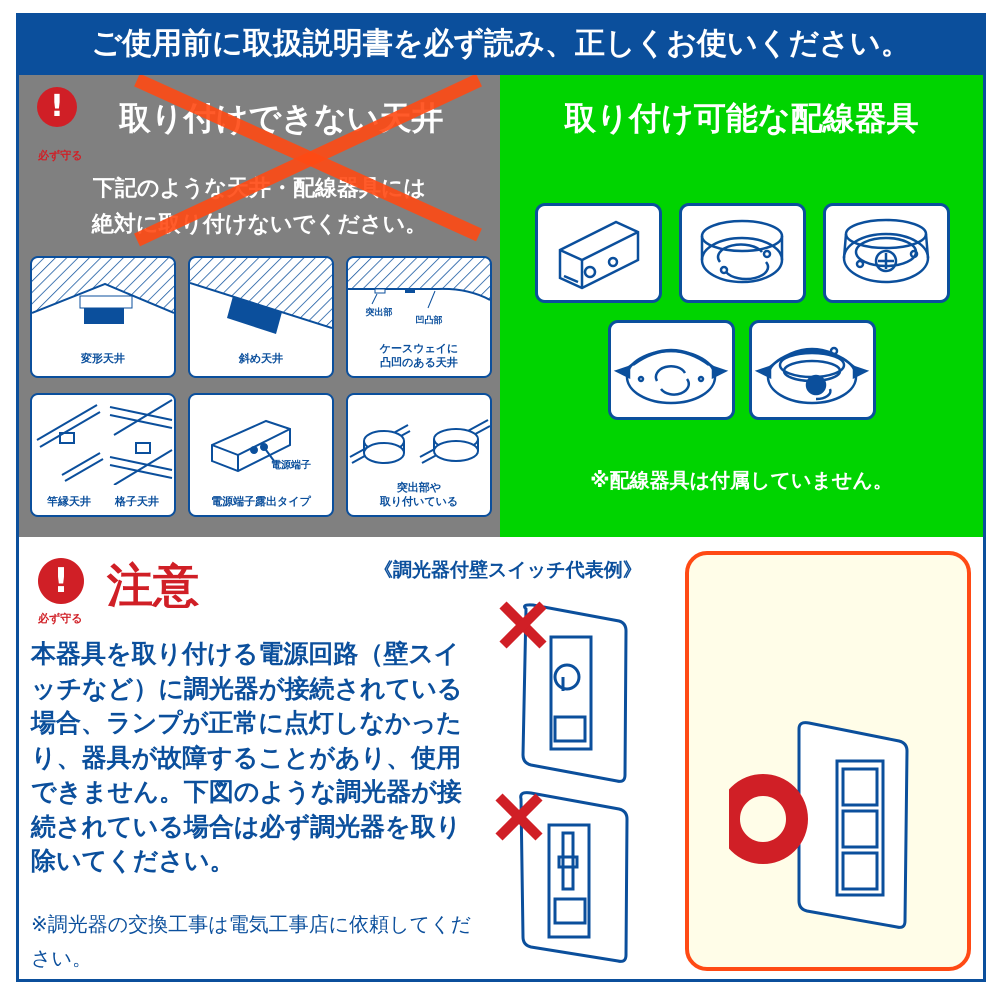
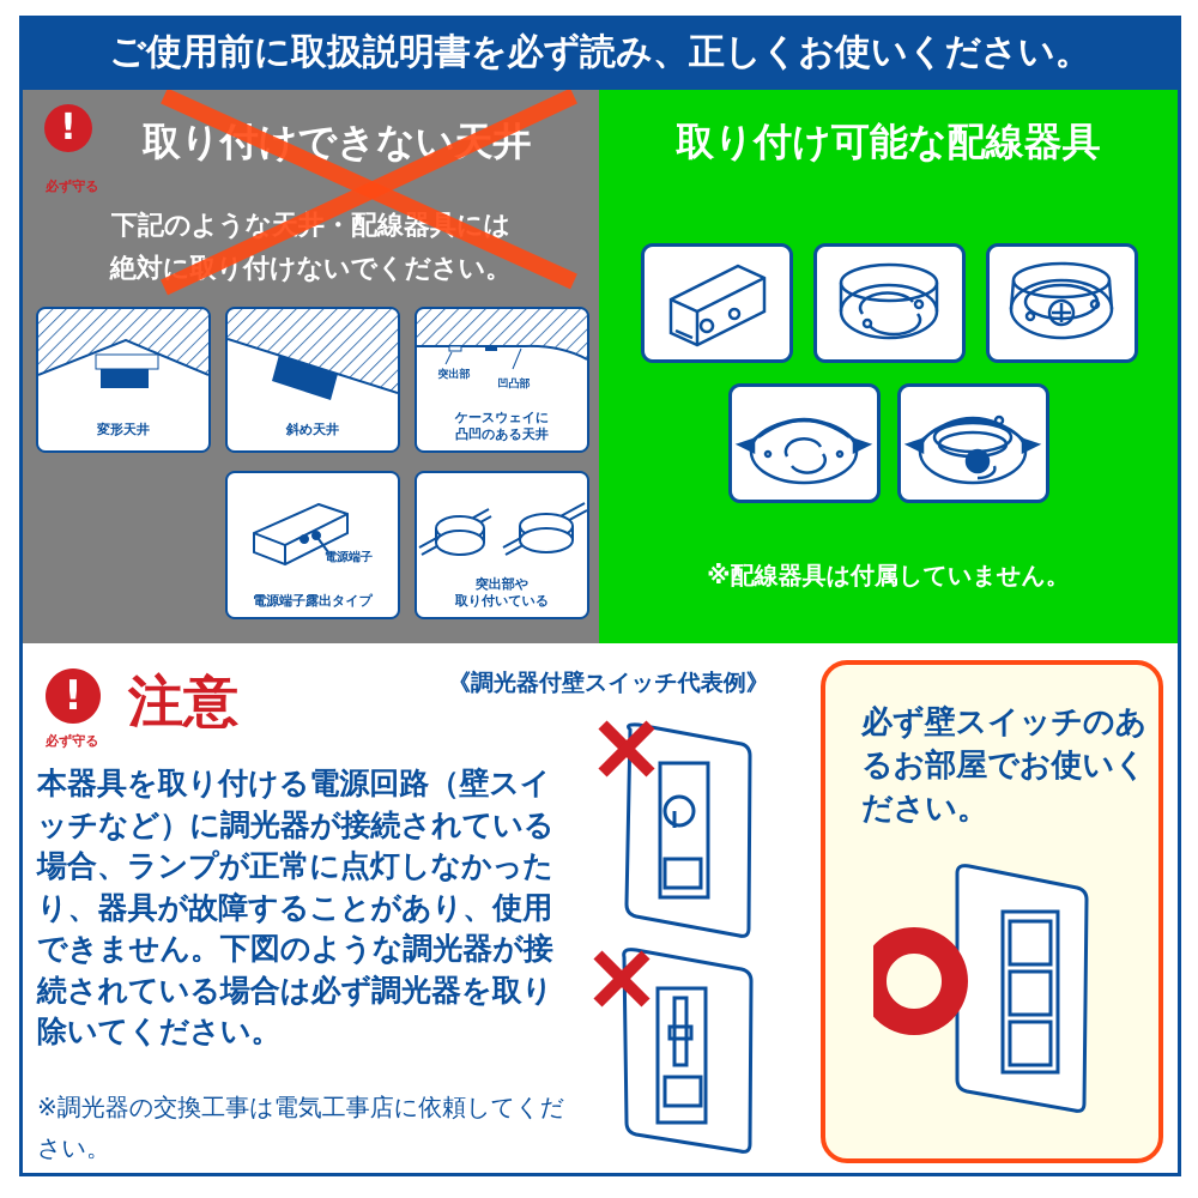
  ご使用前に取扱説明書を必ず読み、正しくお使いください。
  !
  必ず守る
  取り付できない井
  下記のような・配線器は
  絶対にり付けないでください。
  変形天井
  斜め天井
  突出部
  凹凸部
  ケースウェイに
  凸凹のある天井
- 竿縁天井
- 格子天井
  電源端子
  電源端子露出タイプ
  突出部や
  取り付いている
  取り付け可能な配線器具
  ※配線器具は付属していません。
  !
  必ず守る
  注意
  本器具を取り付ける電源回路（壁スイッチなど）に調光器が接続されている場合、ランプが正常に点灯しなかったり、器具が故障することがあり、使用できません。下図のような調光器が接続されている場合は必ず調光器を取り除いてください。
  ※調光器の交換工事は電気工事店に依頼してください。
  《調光器付壁スイッチ代表例》
+ 必ず壁スイッチのあるお部屋でお使いください。
